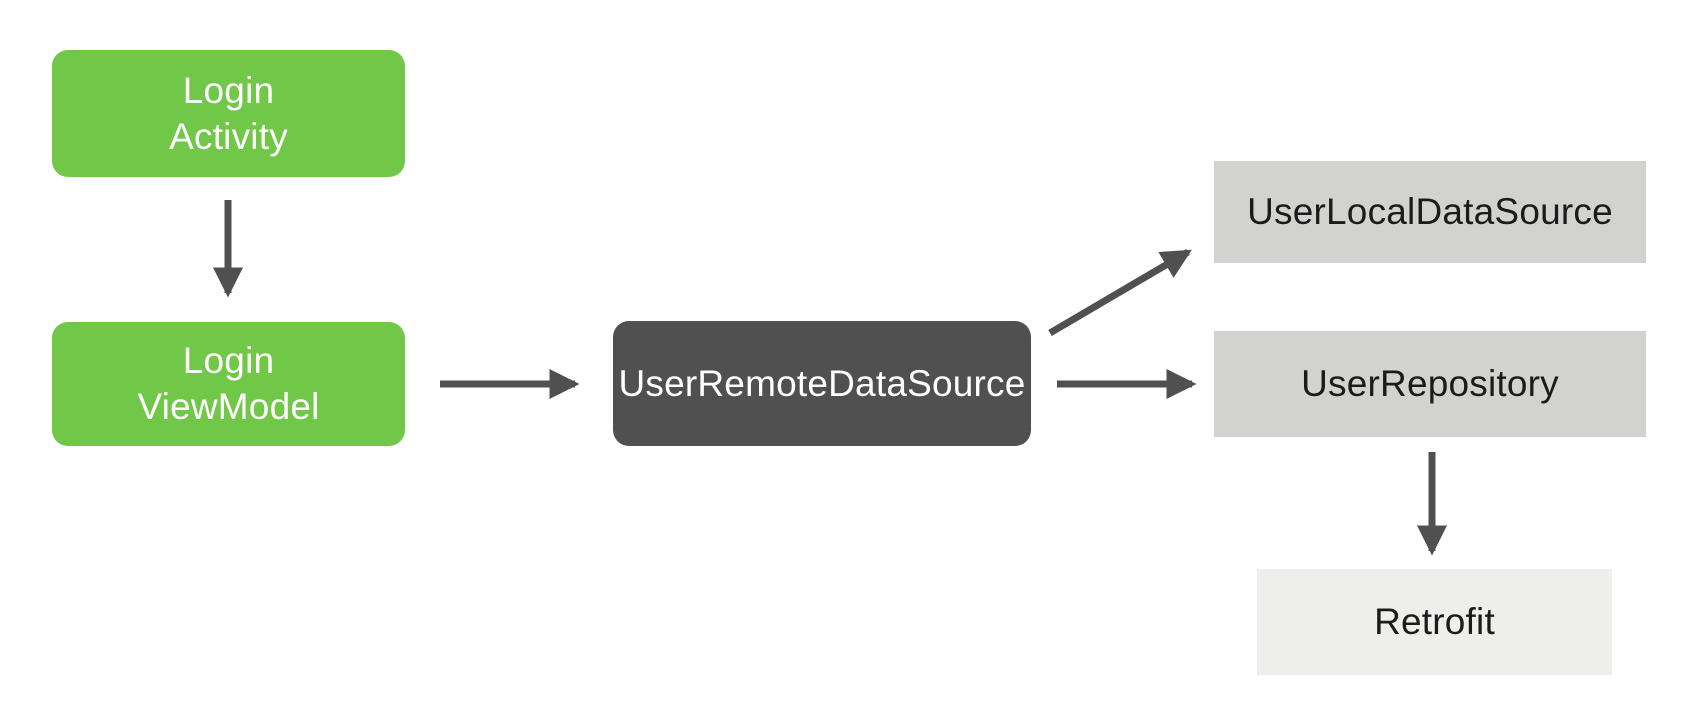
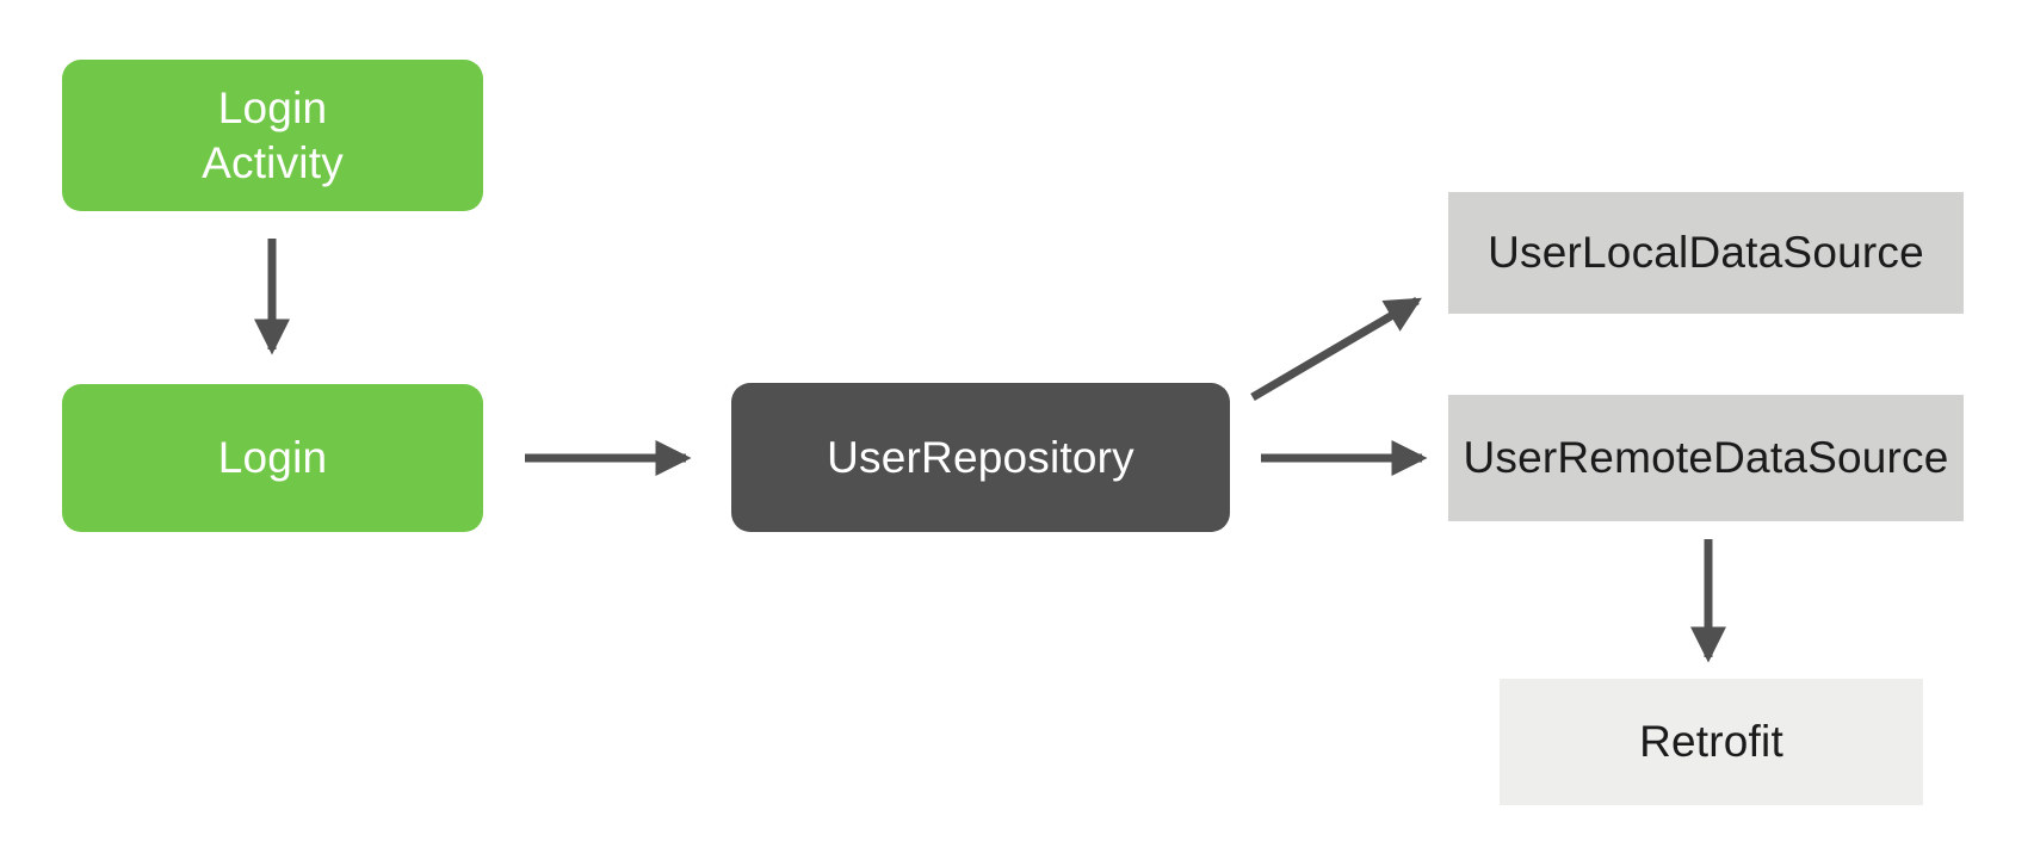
  Login
  Activity
  Login
- ViewModel
- UserRemoteDataSource
+ UserRepository
  UserLocalDataSource
- UserRepository
+ UserRemoteDataSource
  Retrofit
